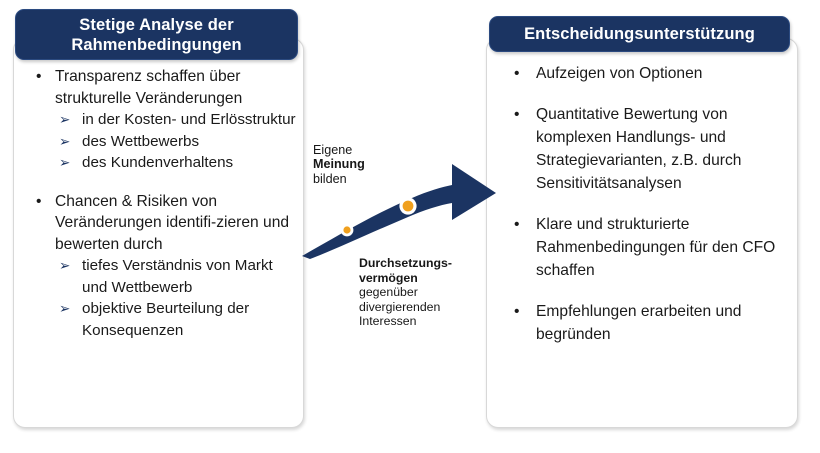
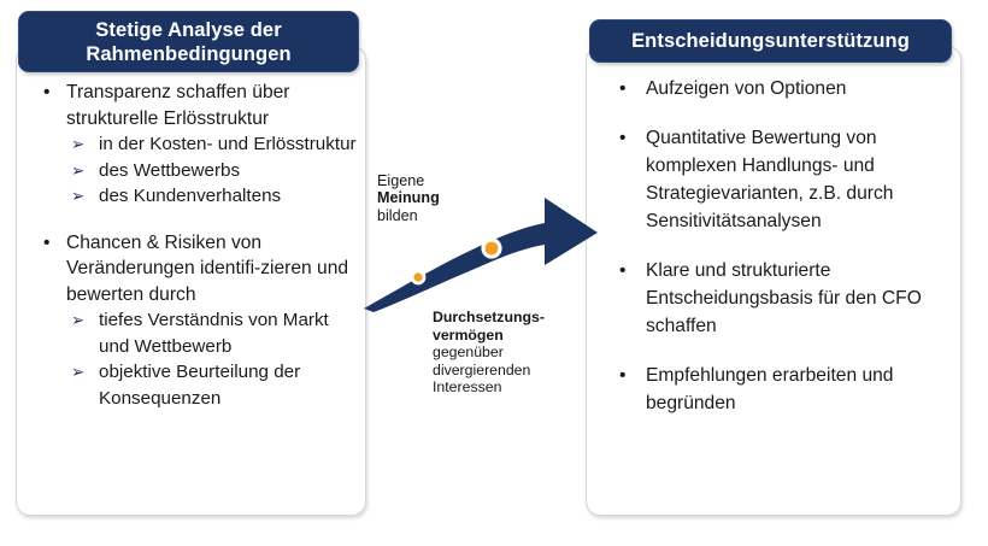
  Stetige Analyse der
  Rahmenbedingungen
  •
- Transparenz schaffen über strukturelle Veränderungen
+ Transparenz schaffen über strukturelle Erlösstruktur
  ➢
  in der Kosten- und Erlösstruktur
  ➢
  des Wettbewerbs
  ➢
  des Kundenverhaltens
  •
  Chancen & Risiken von Veränderungen identifi-zieren und bewerten durch
  ➢
  tiefes Verständnis von Markt und Wettbewerb
  ➢
  objektive Beurteilung der Konsequenzen
  Entscheidungsunterstützung
  •
  Aufzeigen von Optionen
  •
  Quantitative Bewertung von komplexen Handlungs- und Strategievarianten, z.B. durch Sensitivitätsanalysen
  •
- Klare und strukturierte Rahmenbedingungen für den CFO schaffen
+ Klare und strukturierte Entscheidungsbasis für den CFO schaffen
  •
  Empfehlungen erarbeiten und begründen
  Eigene
  Meinung
  bilden
  Durchsetzungs-
  vermögen
  gegenüber
  divergierenden
  Interessen
